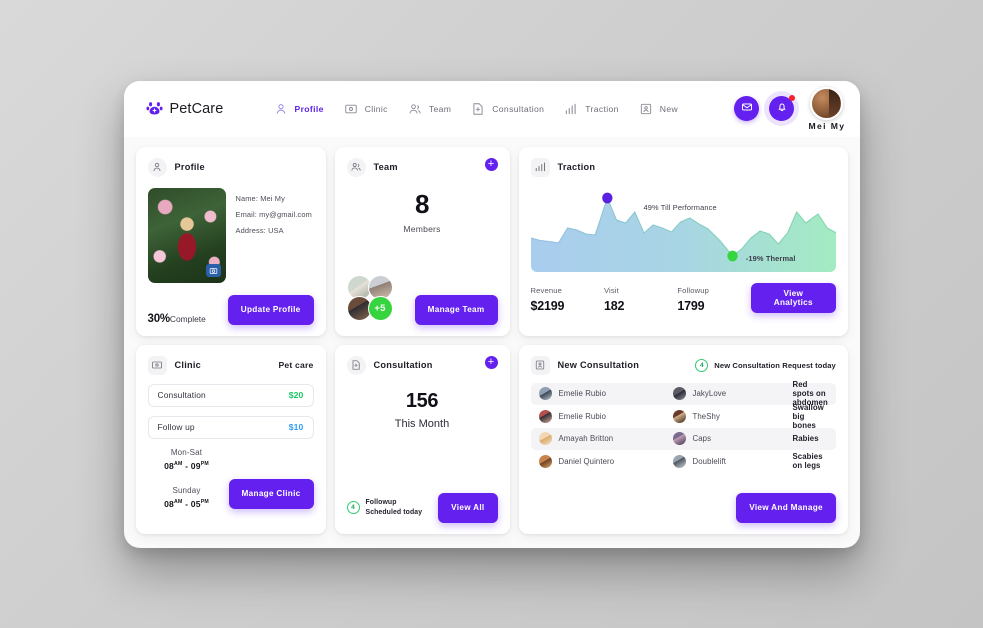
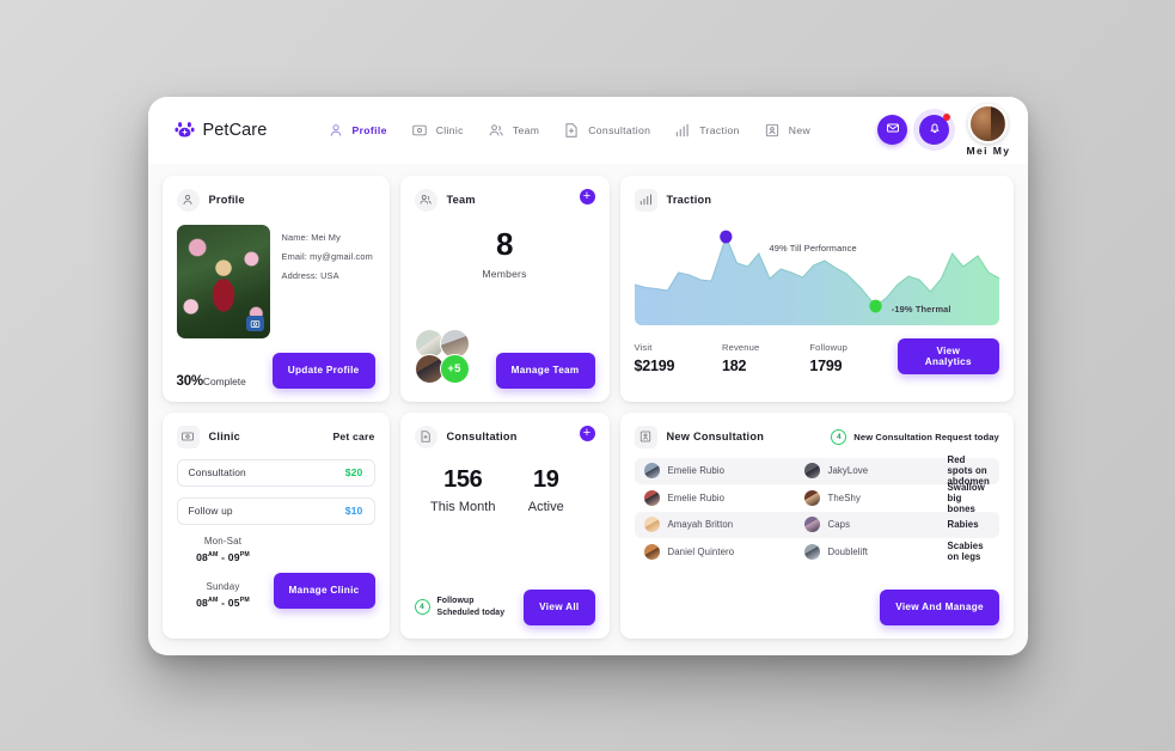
  PetCare
  Profile
  Clinic
  Team
  Consultation
  Traction
  New
  Mei My
  Profile
  Name: Mei My
  Email: my@gmail.com
  Address: USA
  30%Complete
  Update Profile
  Team
  +
  8
  Members
  +5
  Manage Team
  Traction
  49% Till Performance
  -19% Thermal
- Revenue
+ Visit
  $2199
- Visit
+ Revenue
  182
  Followup
  1799
  View Analytics
  Clinic
  Pet care
  Consultation
  $20
  Follow up
  $10
  Mon-Sat
  Sunday
  Manage Clinic
  Consultation
  +
  156
  This Month
+ 19
+ Active
  View All
  New Consultation
  New Consultation Request today
  Emelie Rubio
  JakyLove
  Red spots on abdomen
  Emelie Rubio
  TheShy
  Swallow big bones
  Amayah Britton
  Caps
  Rabies
  Daniel Quintero
  Doublelift
  Scabies on legs
  View And Manage
